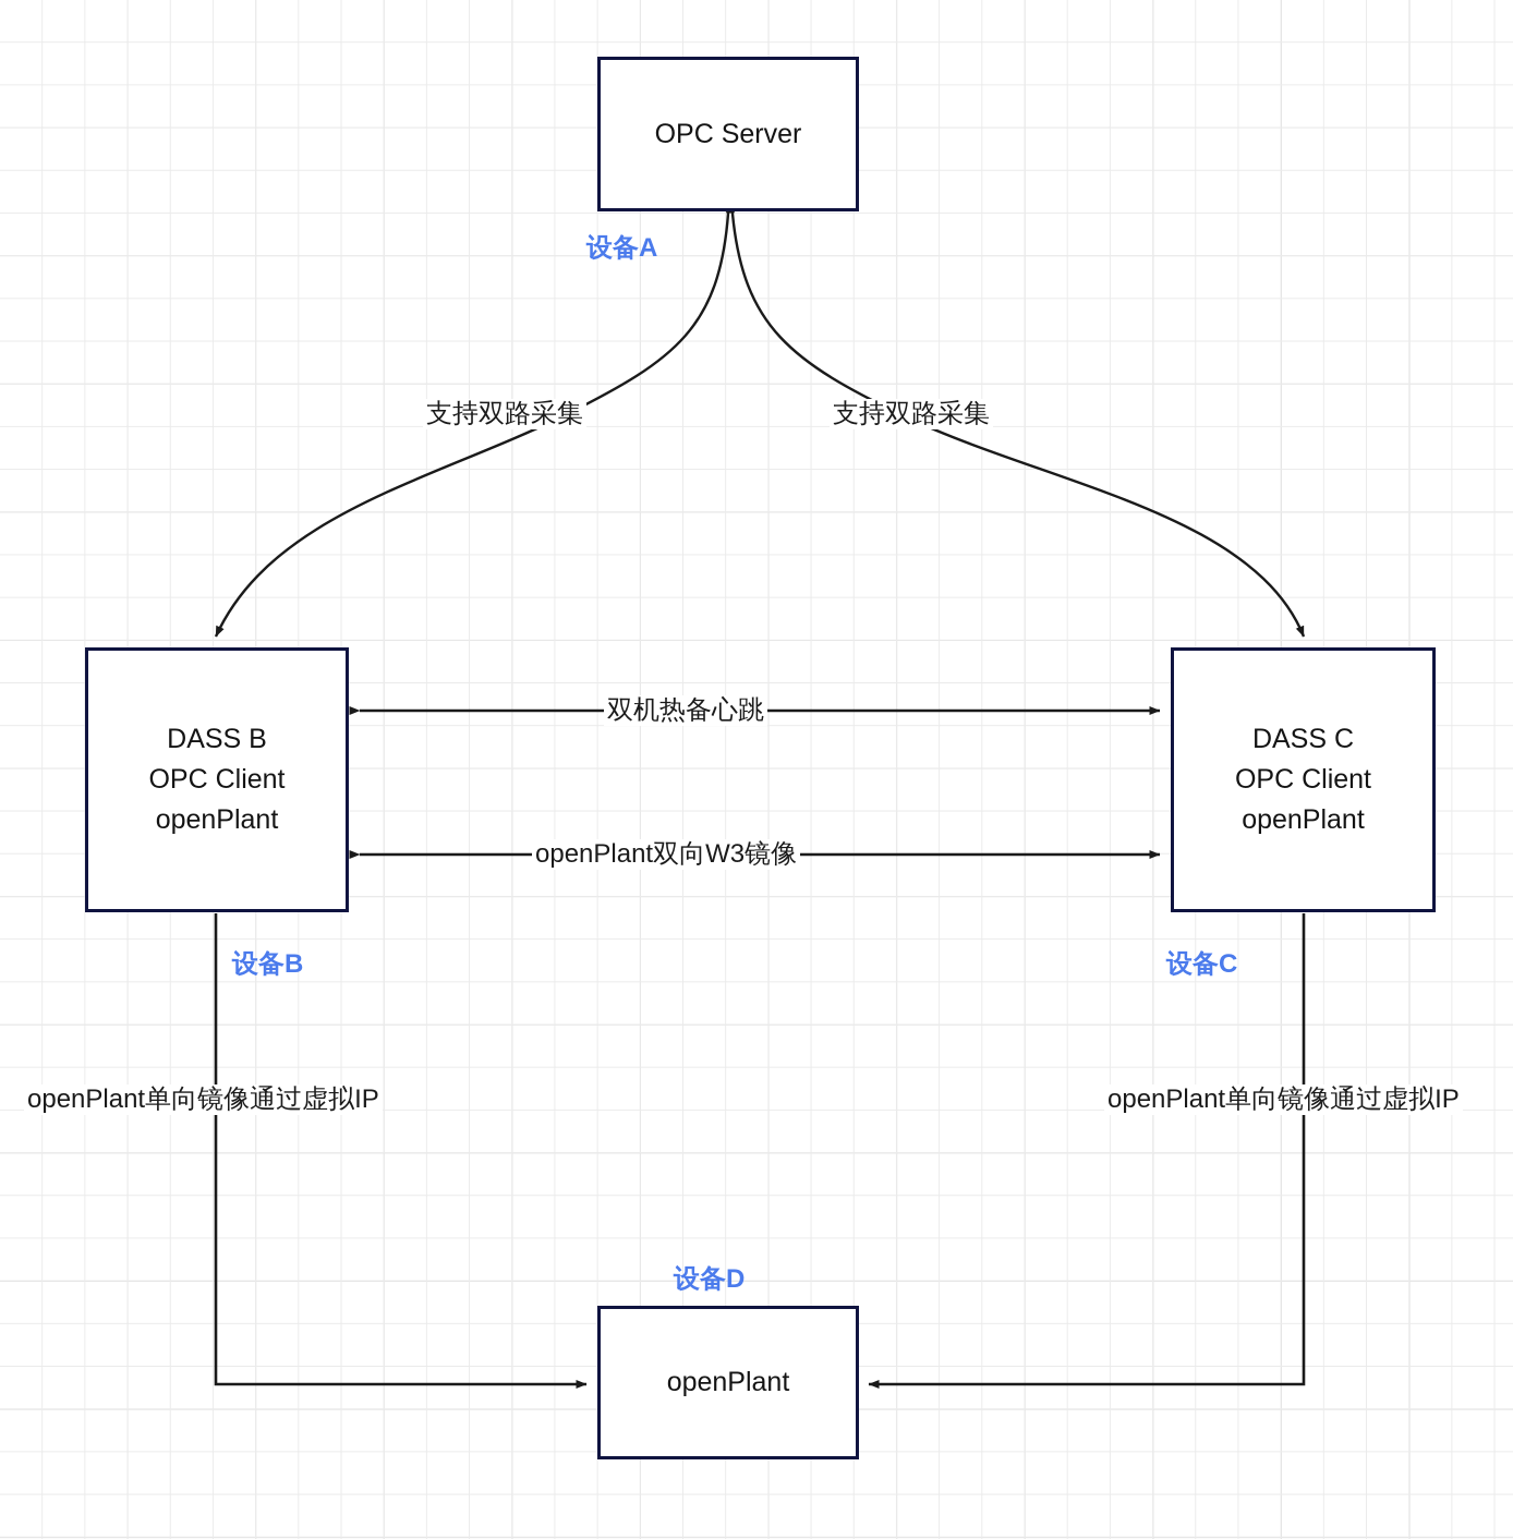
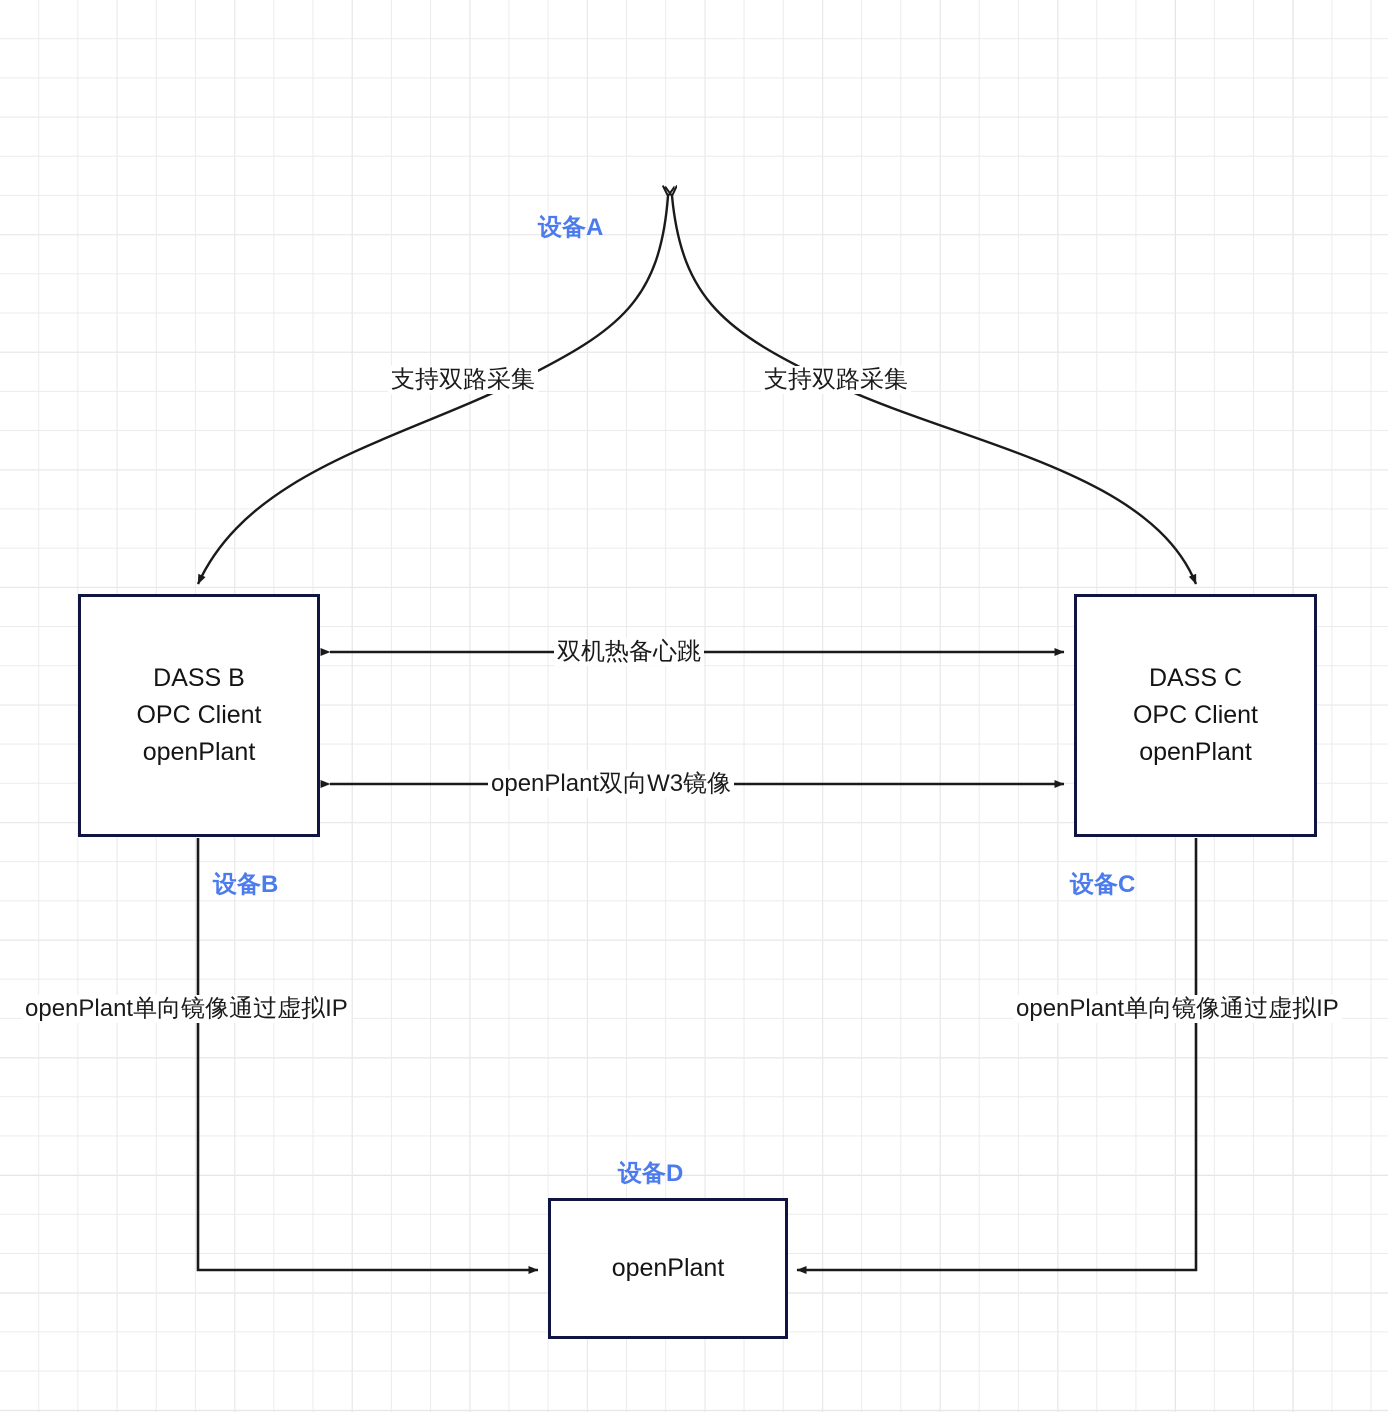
- OPC Server
  DASS B
  OPC Client
  openPlant
  DASS C
  OPC Client
  openPlant
  openPlant
  设备A
  设备B
  设备C
  设备D
  支持双路采集
  支持双路采集
  双机热备心跳
  openPlant双向W3镜像
  openPlant单向镜像通过虚拟IP
  openPlant单向镜像通过虚拟IP
